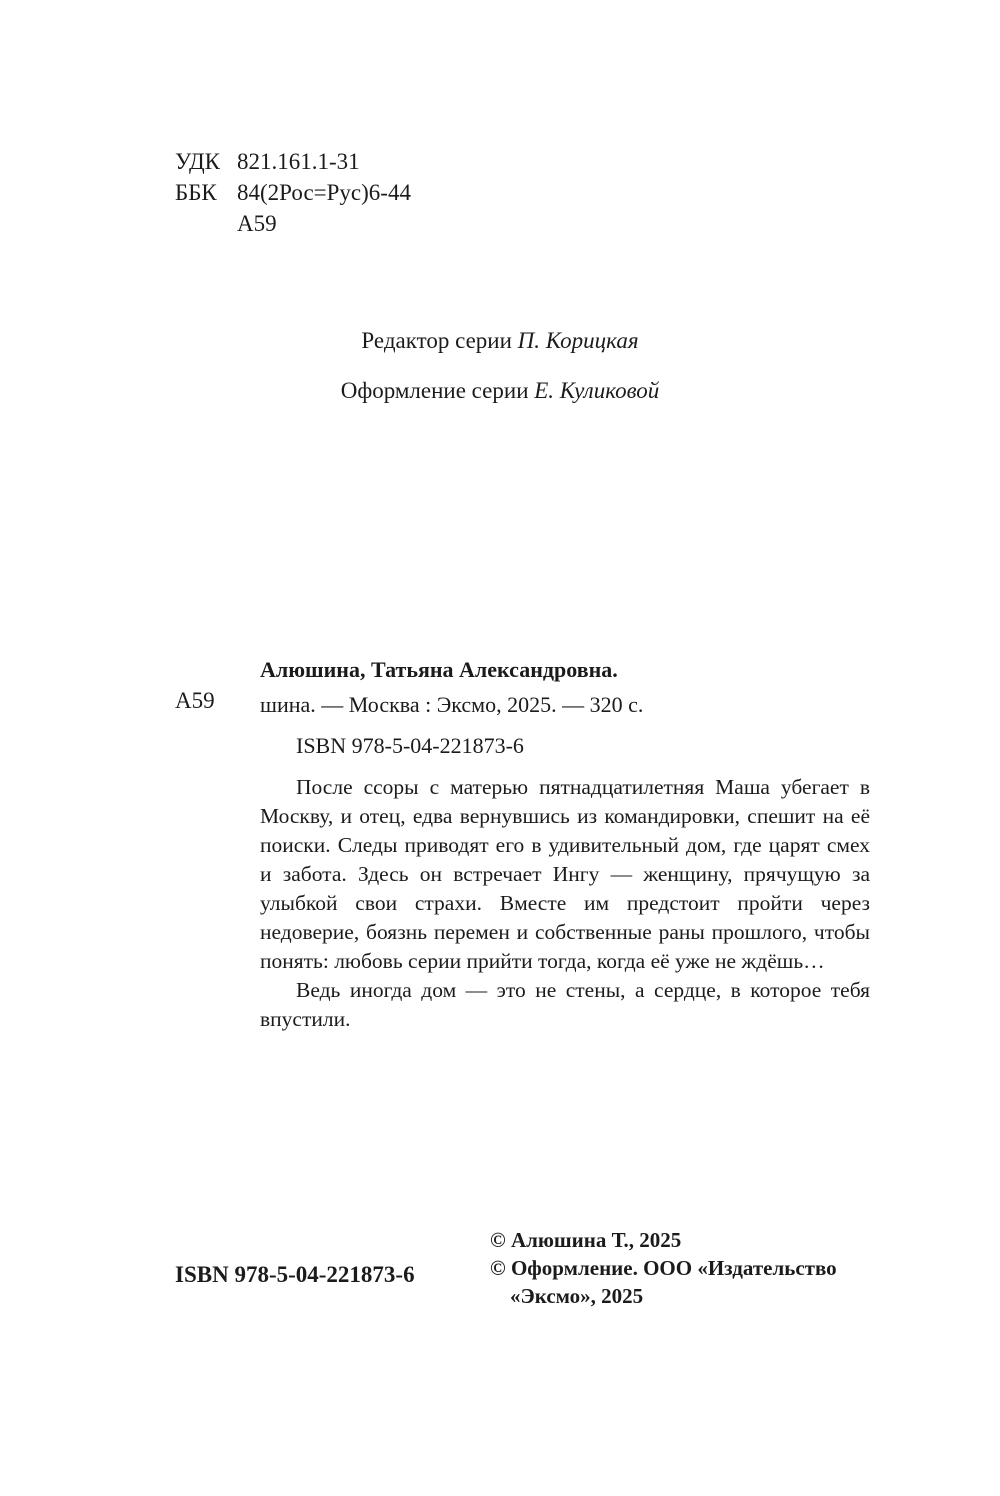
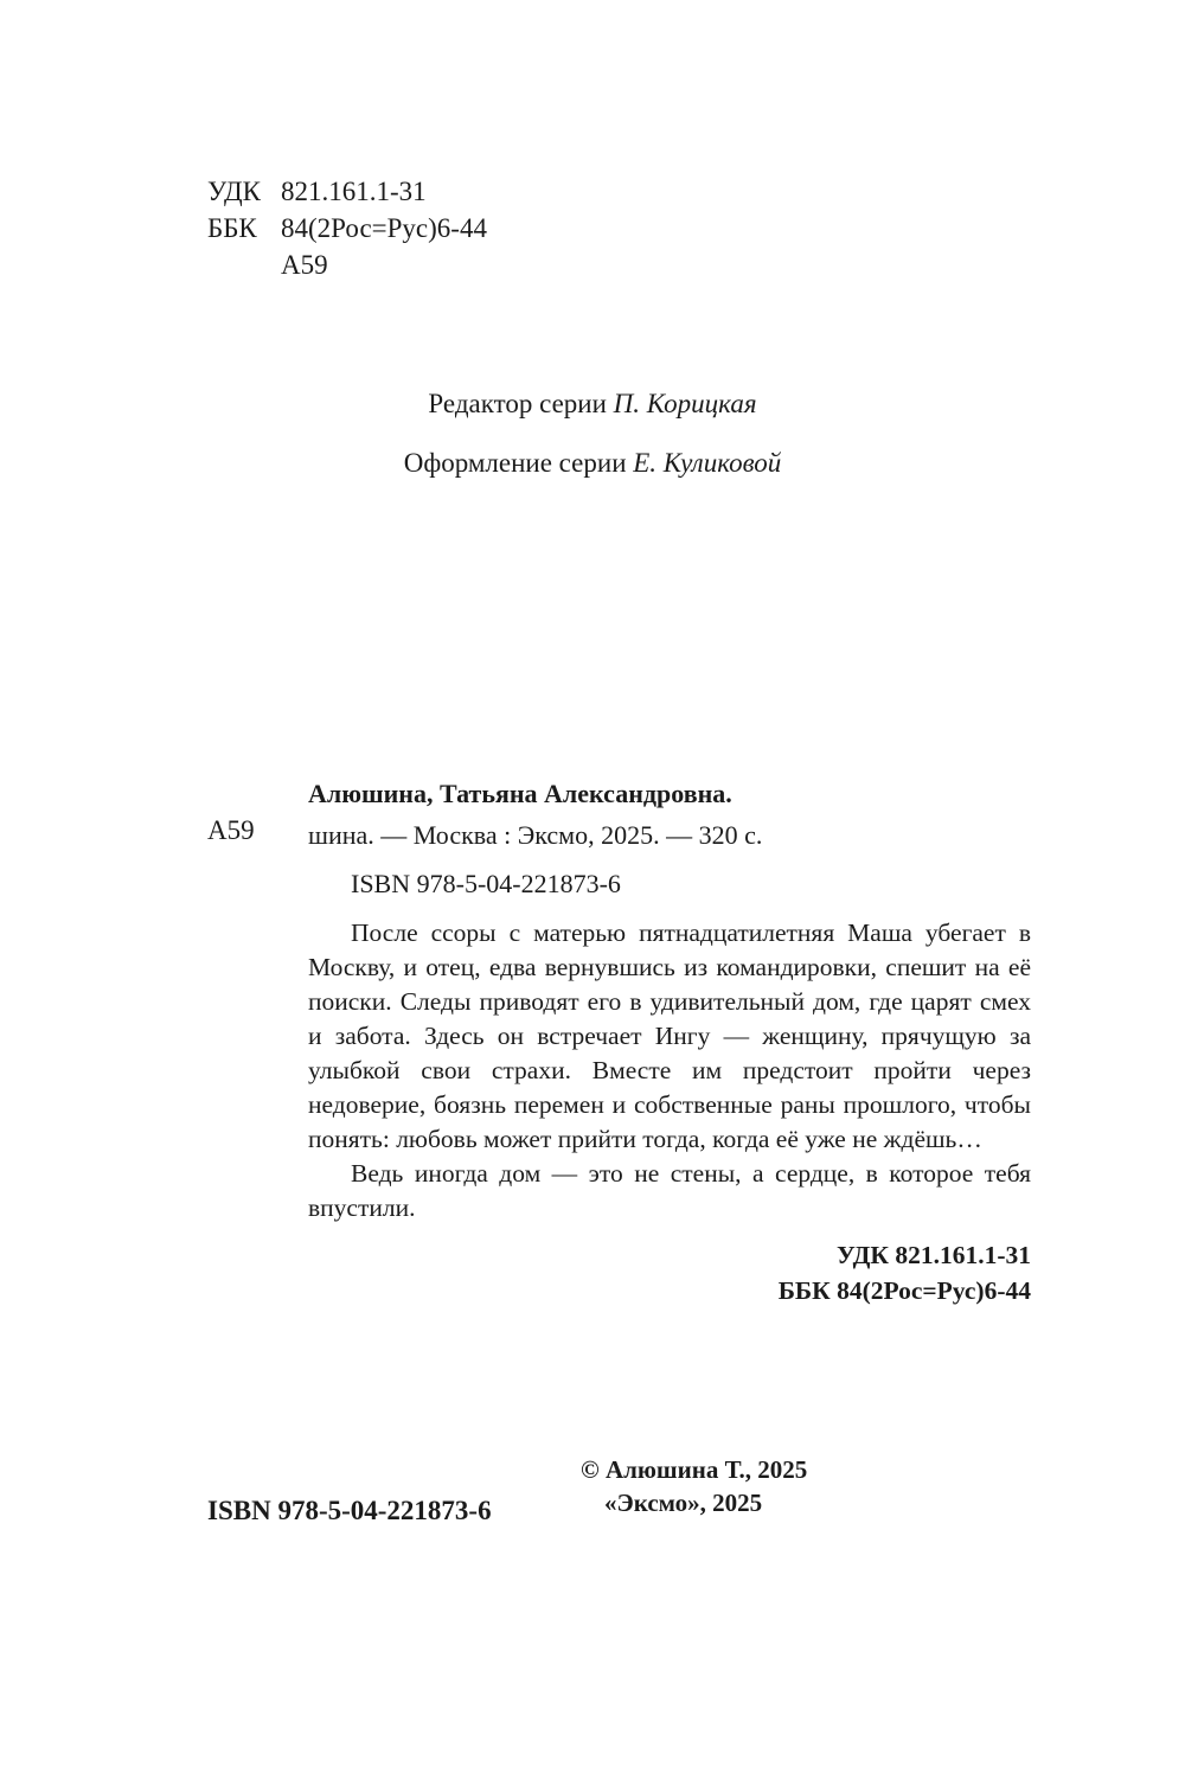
  УДК
  821.161.1-31
  ББК
  84(2Рос=Рус)6-44
  А59
  Редактор серии П. Корицкая
  Оформление серии Е. Куликовой
  А59
  Алюшина, Татьяна Александровна.
  шина. — Москва : Эксмо, 2025. — 320 с.
  ISBN 978-5-04-221873-6
- После ссоры с матерью пятнадцатилетняя Маша убегает в Москву, и отец, едва вернувшись из командировки, спешит на её поиски. Следы приводят его в удивительный дом, где царят смех и забота. Здесь он встречает Ингу — женщину, прячущую за улыбкой свои страхи. Вместе им предстоит пройти через недоверие, боязнь перемен и собственные раны прошлого, чтобы понять: любовь серии прийти тогда, когда её уже не ждёшь…
+ После ссоры с матерью пятнадцатилетняя Маша убегает в Москву, и отец, едва вернувшись из командировки, спешит на её поиски. Следы приводят его в удивительный дом, где царят смех и забота. Здесь он встречает Ингу — женщину, прячущую за улыбкой свои страхи. Вместе им предстоит пройти через недоверие, боязнь перемен и собственные раны прошлого, чтобы понять: любовь может прийти тогда, когда её уже не ждёшь…
  Ведь иногда дом — это не стены, а сердце, в которое тебя впустили.
+ УДК 821.161.1-31
+ ББК 84(2Рос=Рус)6-44
  ISBN 978-5-04-221873-6
  © Алюшина Т., 2025
- © Оформление. ООО «Издательство
  «Эксмо», 2025
